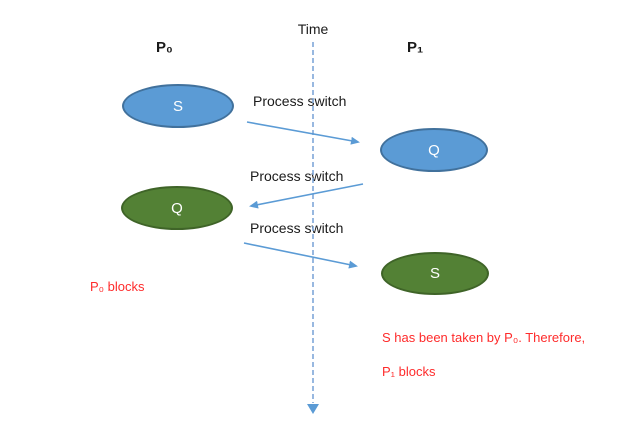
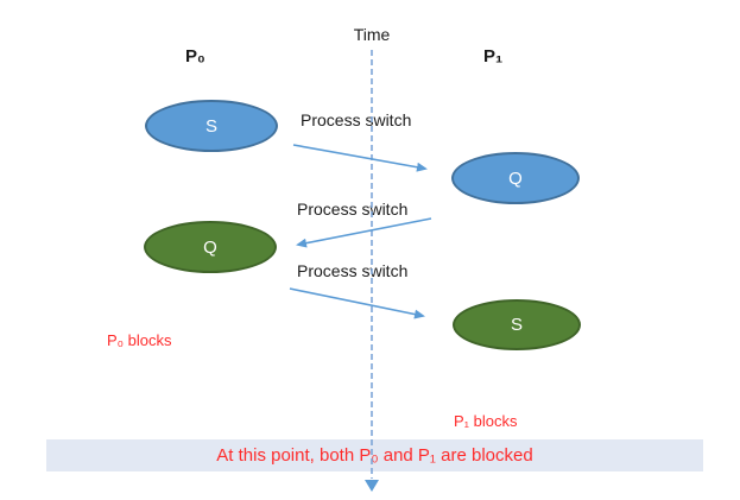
+ At this point, both P₀ and P₁ are blocked
  Time
  P₀
  P₁
  Process switch
  Process switch
  Process switch
  S
  Q
  Q
  S
  P₀ blocks
- S has been taken by P₀. Therefore,
  P₁ blocks
